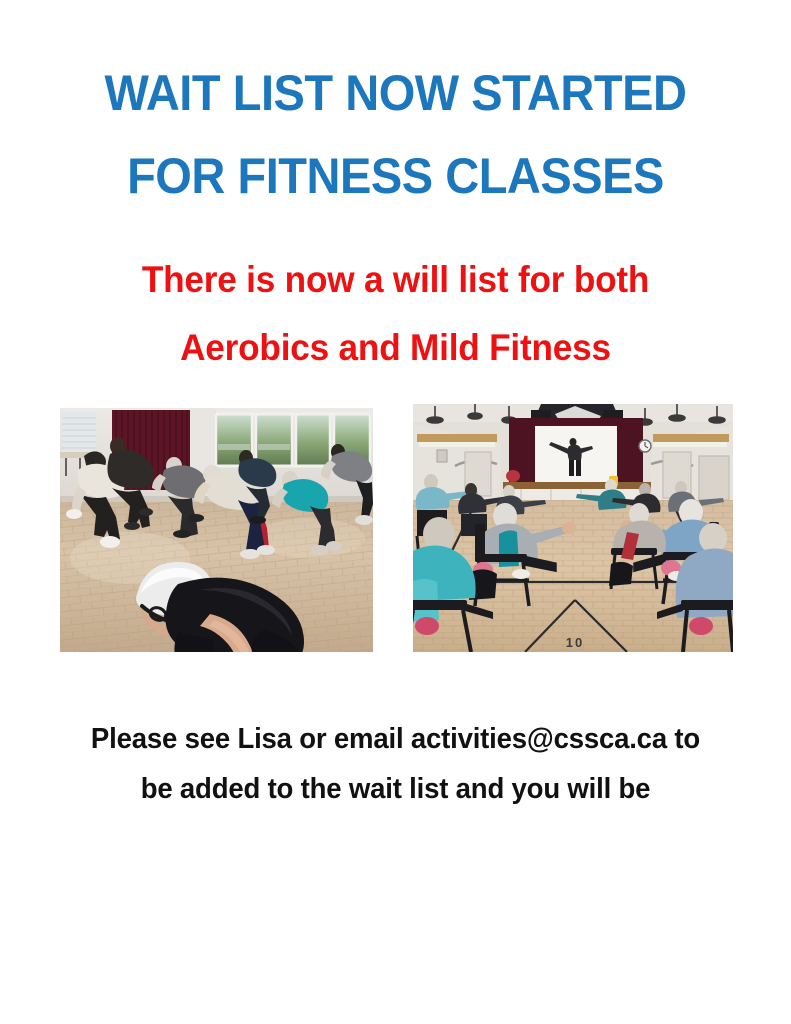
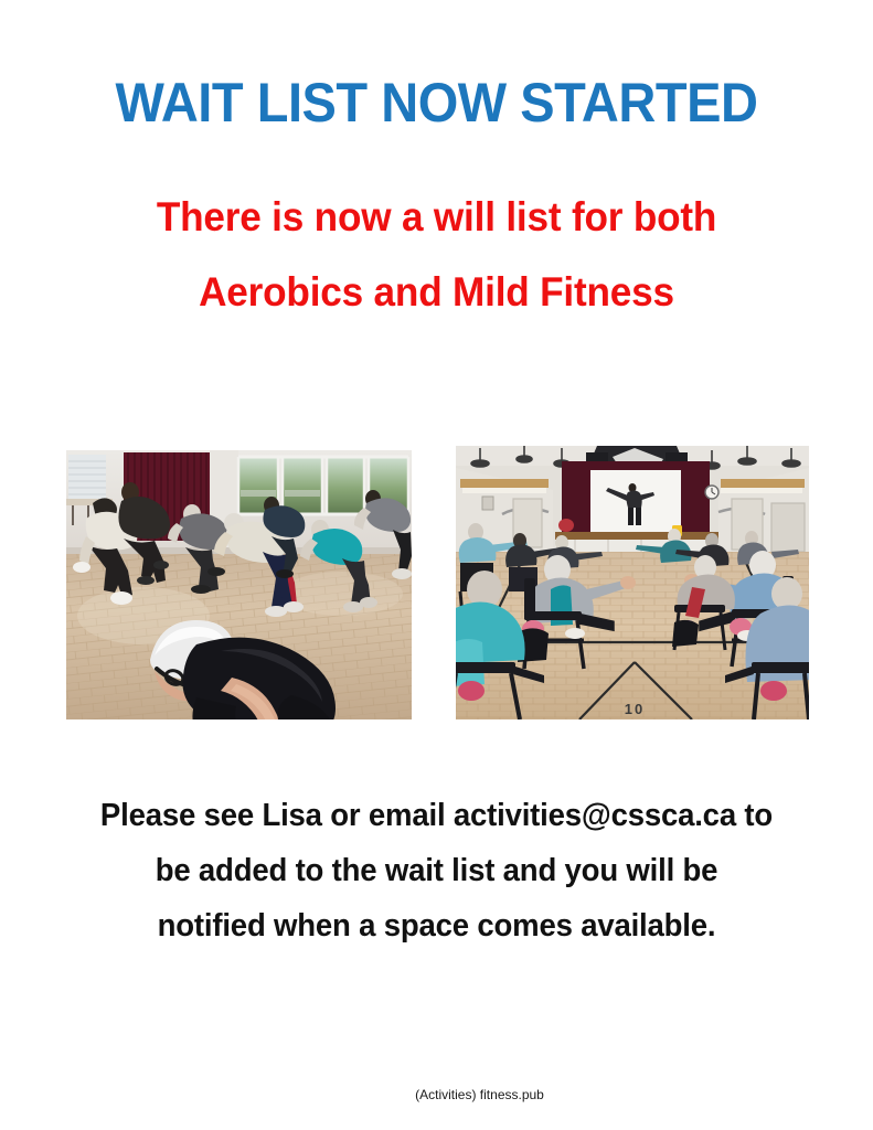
  WAIT LIST NOW STARTED
- FOR FITNESS CLASSES
  There is now a will list for both
  Aerobics and Mild Fitness
  10
  Please see Lisa or email activities@cssca.ca to
  be added to the wait list and you will be
+ notified when a space comes available.
+ (Activities) fitness.pub
